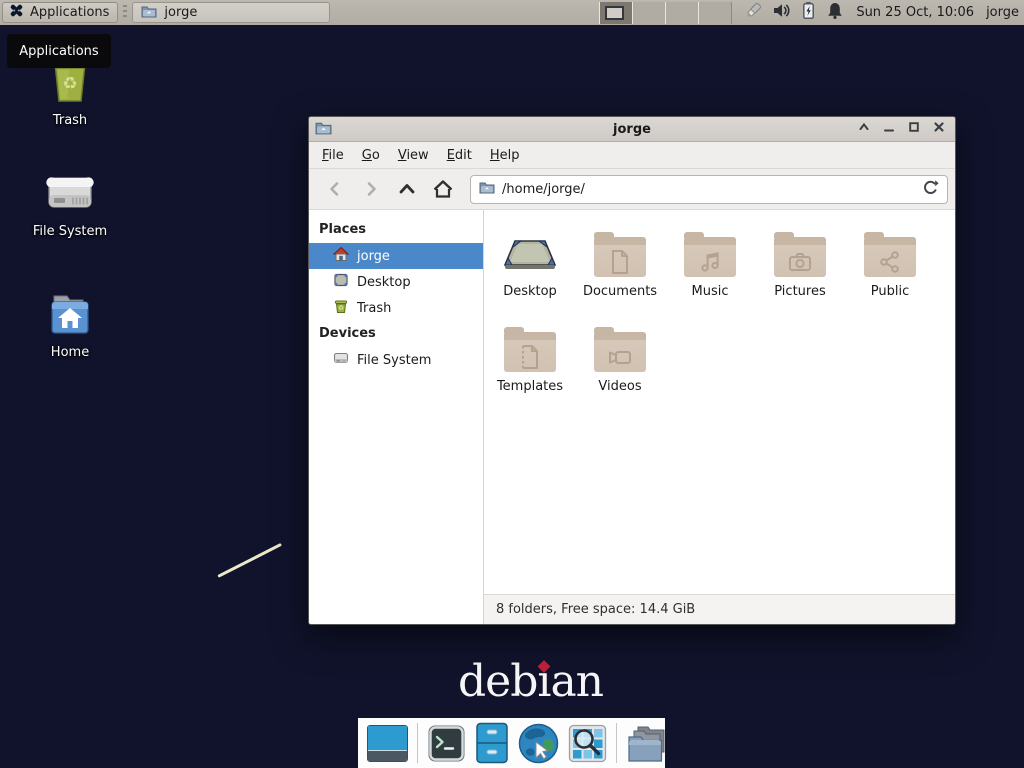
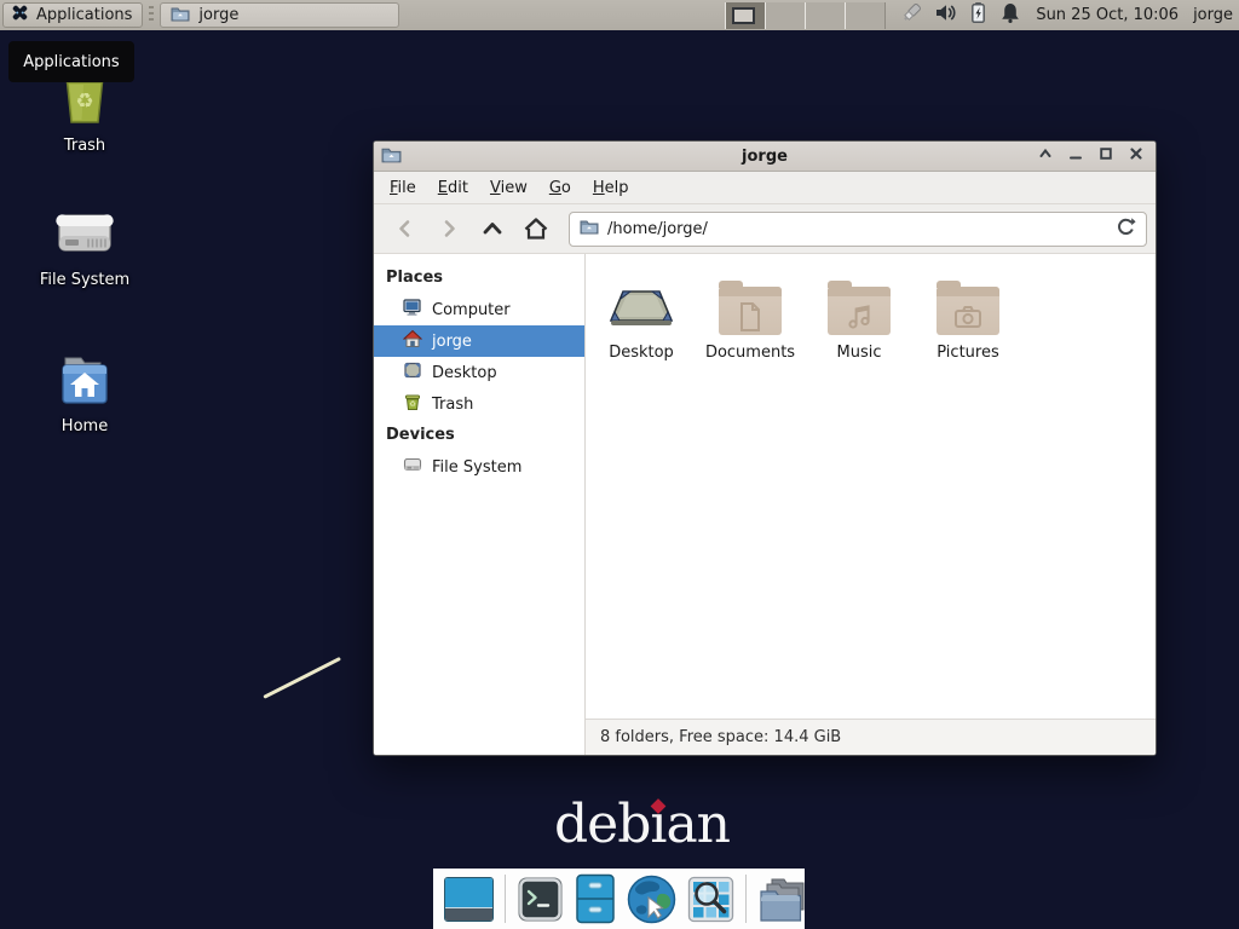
  Applications
  jorge
  Sun 25 Oct, 10:06
  jorge
  Applications
  ♻
  Trash
  File System
  Home
  jorge
  File
- Go
+ Edit
  View
- Edit
+ Go
  Help
  /home/jorge/
  Places
+ Computer
  jorge
  Desktop
  ♻
  Trash
  Devices
  File System
  Desktop
  Documents
  Music
  Pictures
- Public
- Templates
- Videos
  8 folders, Free space: 14.4 GiB
  deb
  ı
  an
